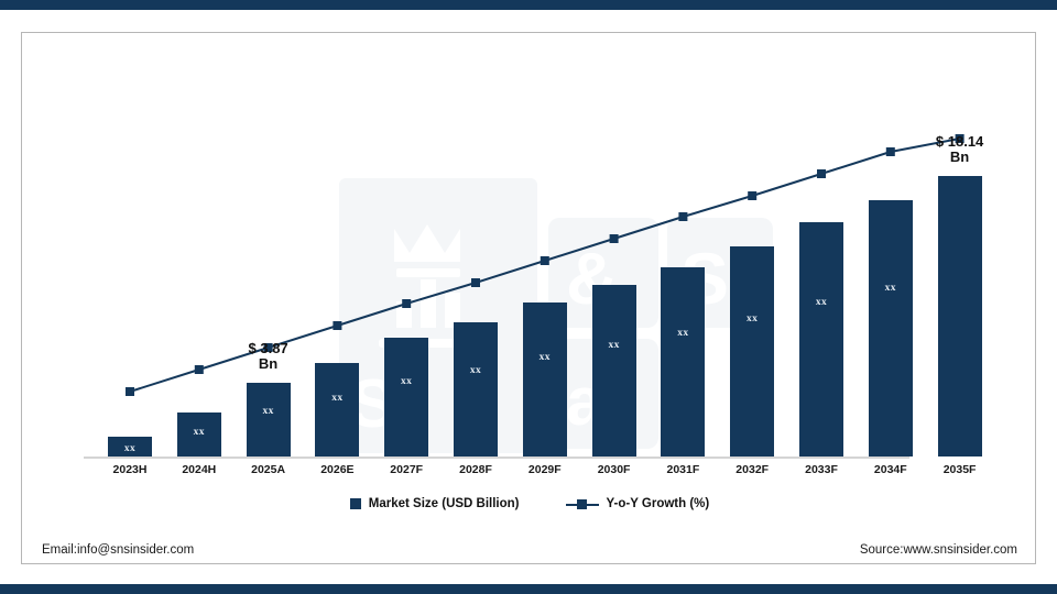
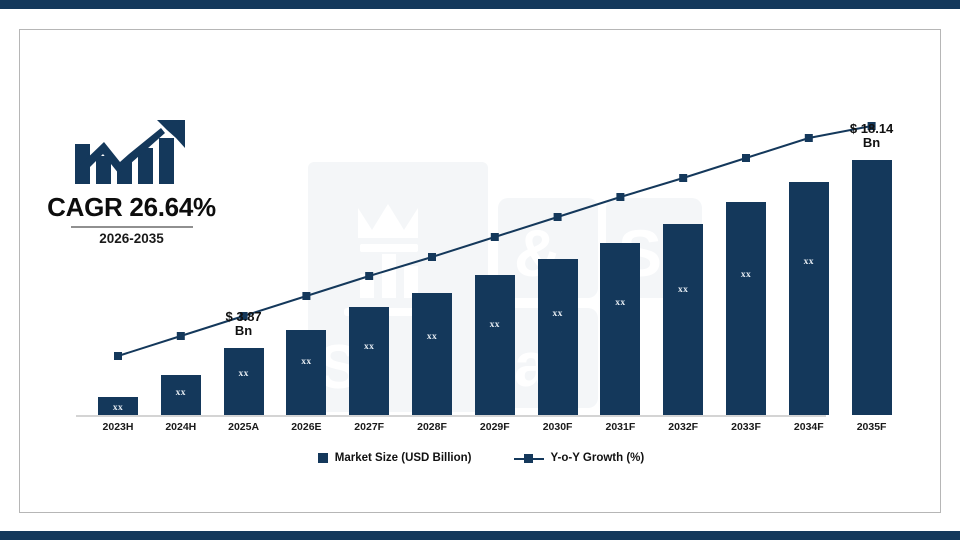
  S
  &
  a
+ CAGR 26.64%
+ 2026-2035
  xx
  xx
  xx
  xx
  xx
  xx
  xx
  xx
  xx
  xx
  xx
  xx
  2023H
  2024H
  2025A
  2026E
  2027F
  2028F
  2029F
  2030F
  2031F
  2032F
  2033F
  2034F
  2035F
  $ 3.87
  Bn
  $ 18.14
  Bn
  Market Size (USD Billion)
  Y-o-Y Growth (%)
- Email:info@snsinsider.com
- Source:www.snsinsider.com
